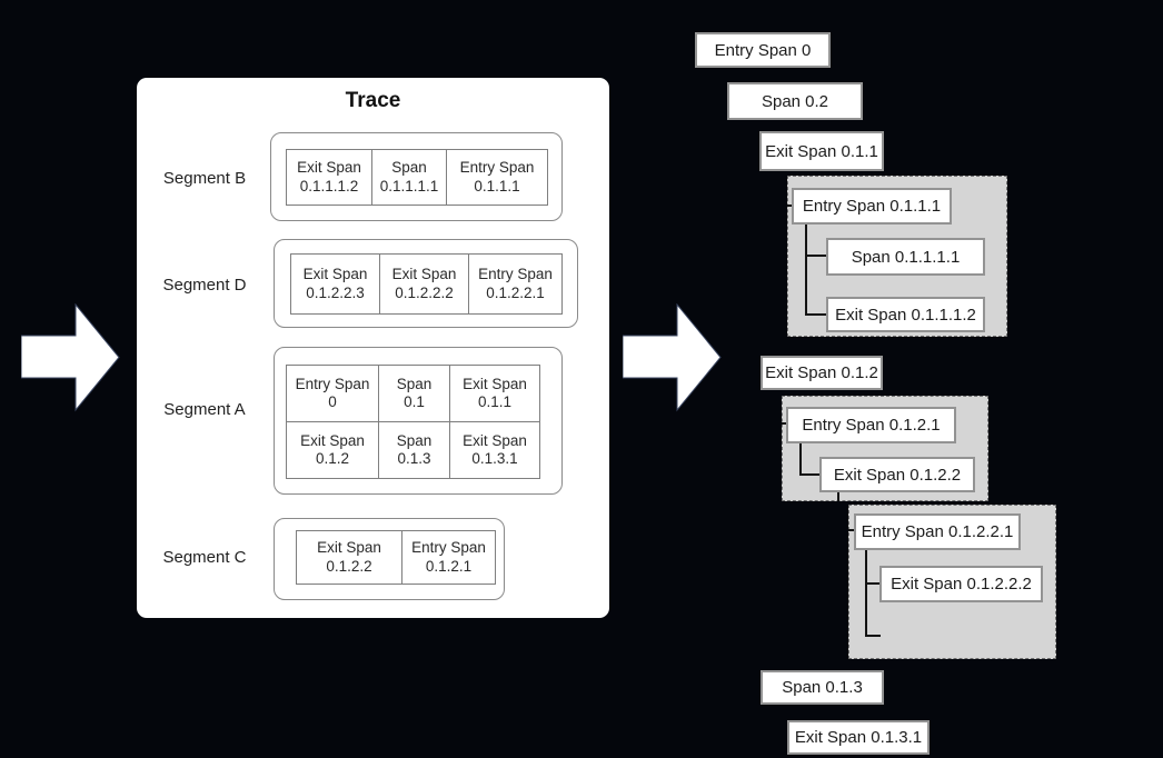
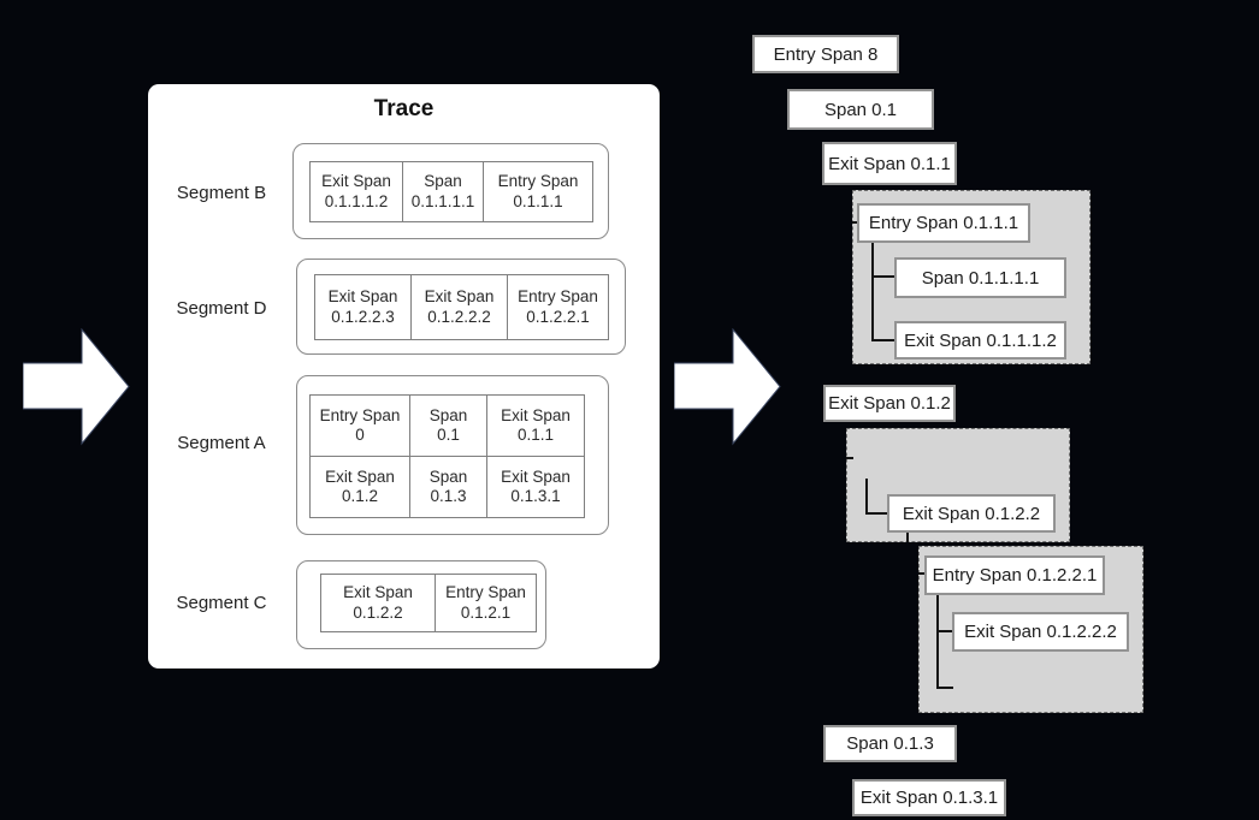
  Trace
  Segment B
  Exit Span
  0.1.1.1.2
  Span
  0.1.1.1.1
  Entry Span
  0.1.1.1
  Segment D
  Exit Span
  0.1.2.2.3
  Exit Span
  0.1.2.2.2
  Entry Span
  0.1.2.2.1
  Segment A
  Entry Span
  0
  Span
  0.1
  Exit Span
  0.1.1
  Exit Span
  0.1.2
  Span
  0.1.3
  Exit Span
  0.1.3.1
  Segment C
  Exit Span
  0.1.2.2
  Entry Span
  0.1.2.1
- Entry Span 0
+ Entry Span 8
- Span 0.2
+ Span 0.1
  Exit Span 0.1.1
  Entry Span 0.1.1.1
  Span 0.1.1.1.1
  Exit Span 0.1.1.1.2
  Exit Span 0.1.2
- Entry Span 0.1.2.1
  Exit Span 0.1.2.2
  Entry Span 0.1.2.2.1
  Exit Span 0.1.2.2.2
  Span 0.1.3
  Exit Span 0.1.3.1
